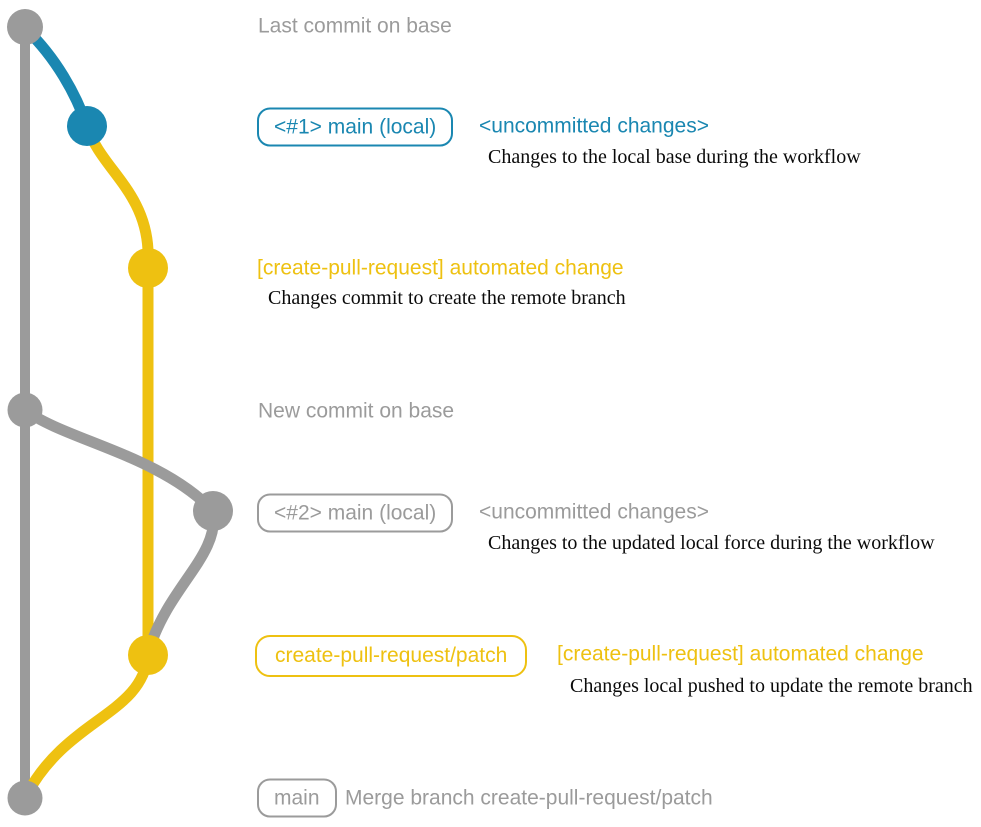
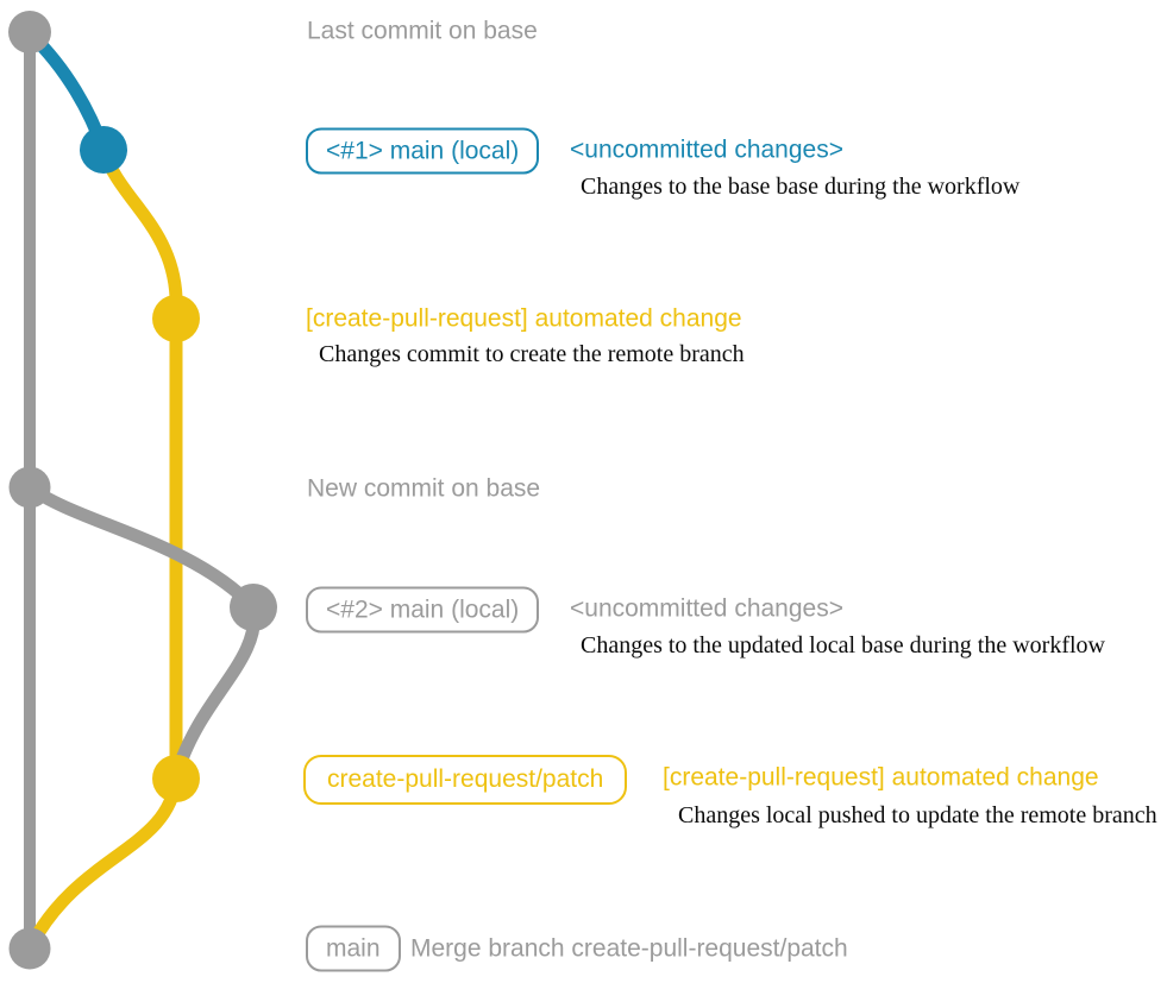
  Last commit on base
  <#1> main (local)
  <uncommitted changes>
- Changes to the local base during the workflow
+ Changes to the base base during the workflow
  [create-pull-request] automated change
  Changes commit to create the remote branch
  New commit on base
  <#2> main (local)
  <uncommitted changes>
- Changes to the updated local force during the workflow
+ Changes to the updated local base during the workflow
  create-pull-request/patch
  [create-pull-request] automated change
  Changes local pushed to update the remote branch
  main
  Merge branch create-pull-request/patch
